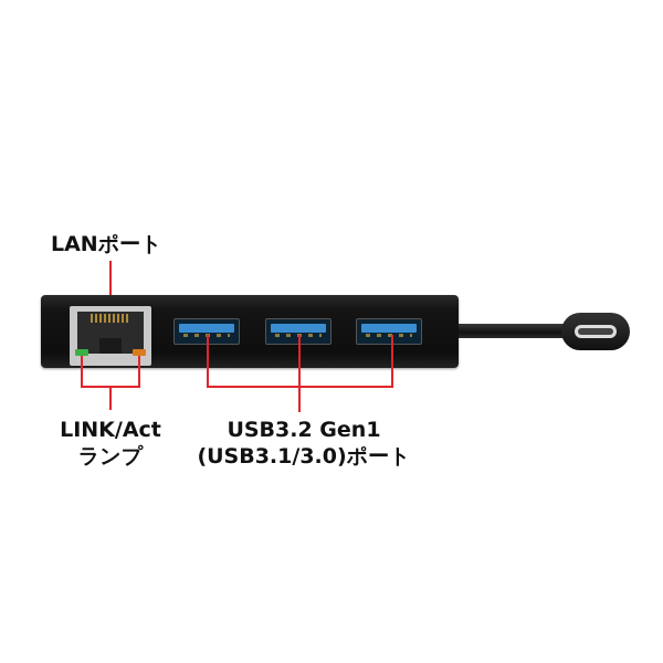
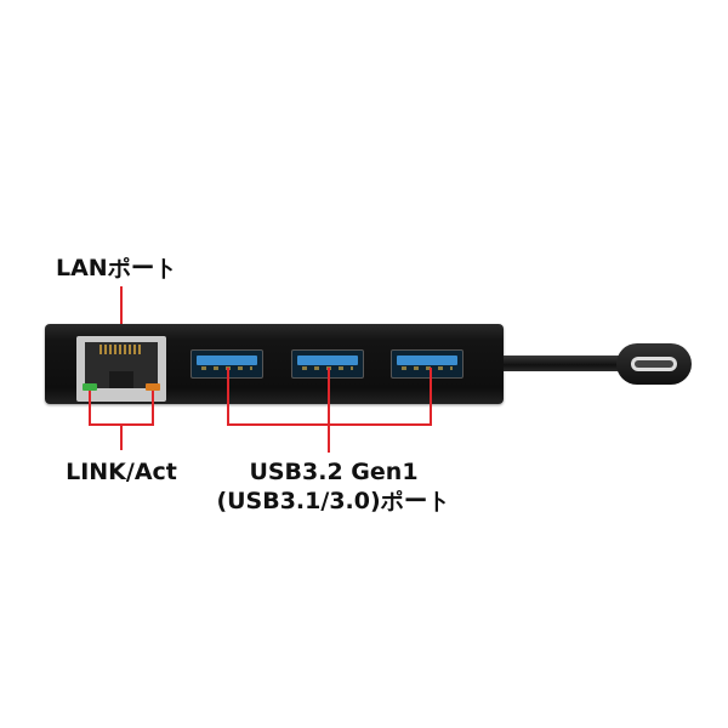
  LANポート
  LINK/Act
- ランプ
  USB3.2 Gen1
  (USB3.1/3.0)ポート
